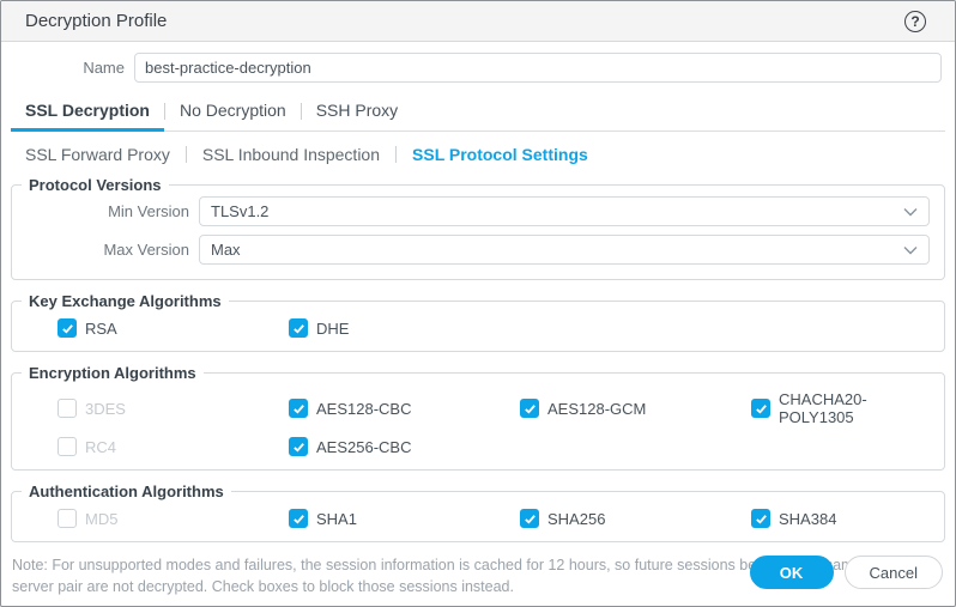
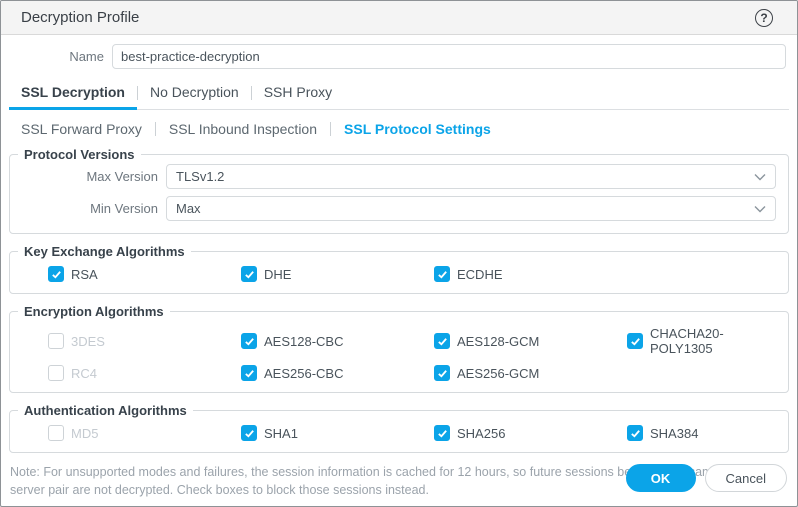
  Decryption Profile
  ?
  Name
  best-practice-decryption
  SSL Decryption
  No Decryption
  SSH Proxy
  SSL Forward Proxy
  SSL Inbound Inspection
  SSL Protocol Settings
  Protocol Versions
- Min Version
+ Max Version
  TLSv1.2
- Max Version
+ Min Version
  Max
  Key Exchange Algorithms
  RSA
  DHE
+ ECDHE
  Encryption Algorithms
  3DES
  AES128-CBC
  AES128-GCM
  CHACHA20-POLY1305
  RC4
  AES256-CBC
+ AES256-GCM
  Authentication Algorithms
  MD5
  SHA1
  SHA256
  SHA384
  Note: For unsupported modes and failures, the session information is cached for 12 hours, so future sessions ba server pair are not decrypted. Check boxes to block those sessions instead.
  OK
  Cancel
